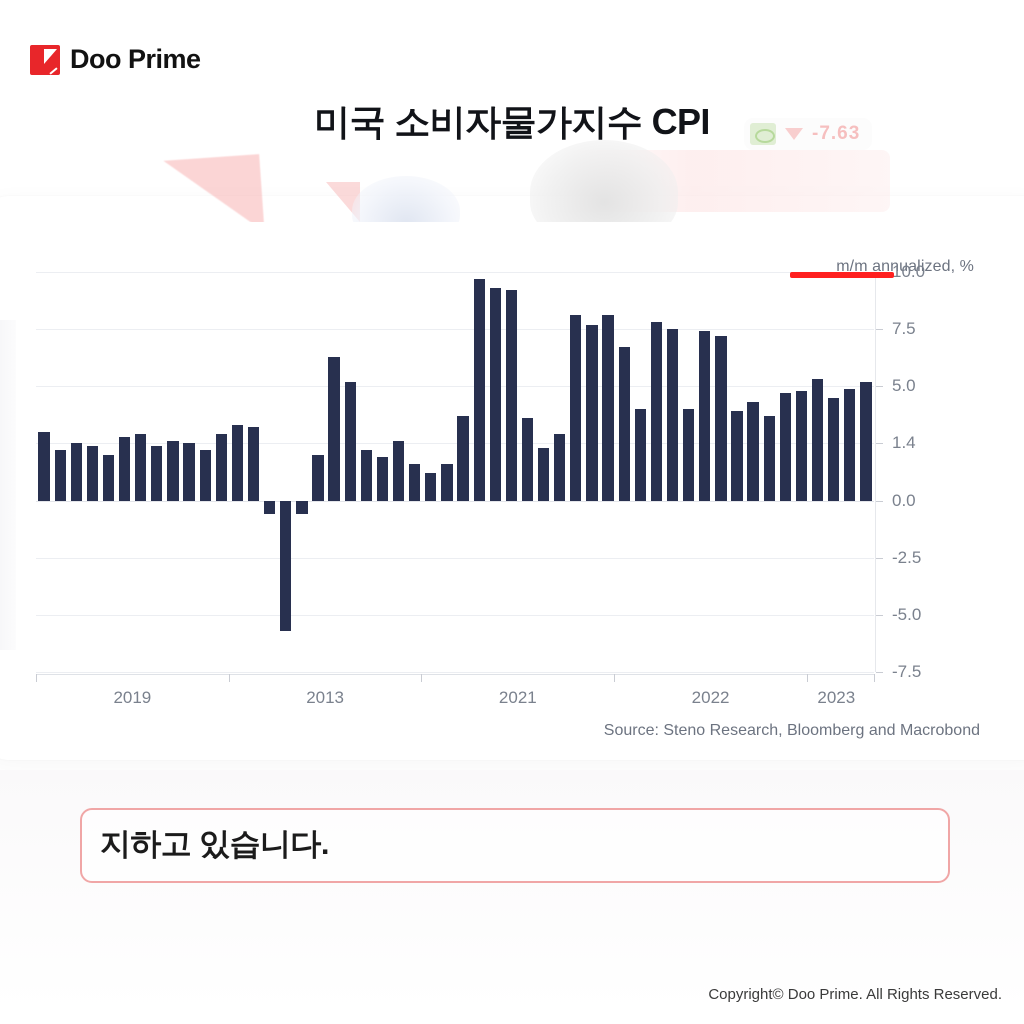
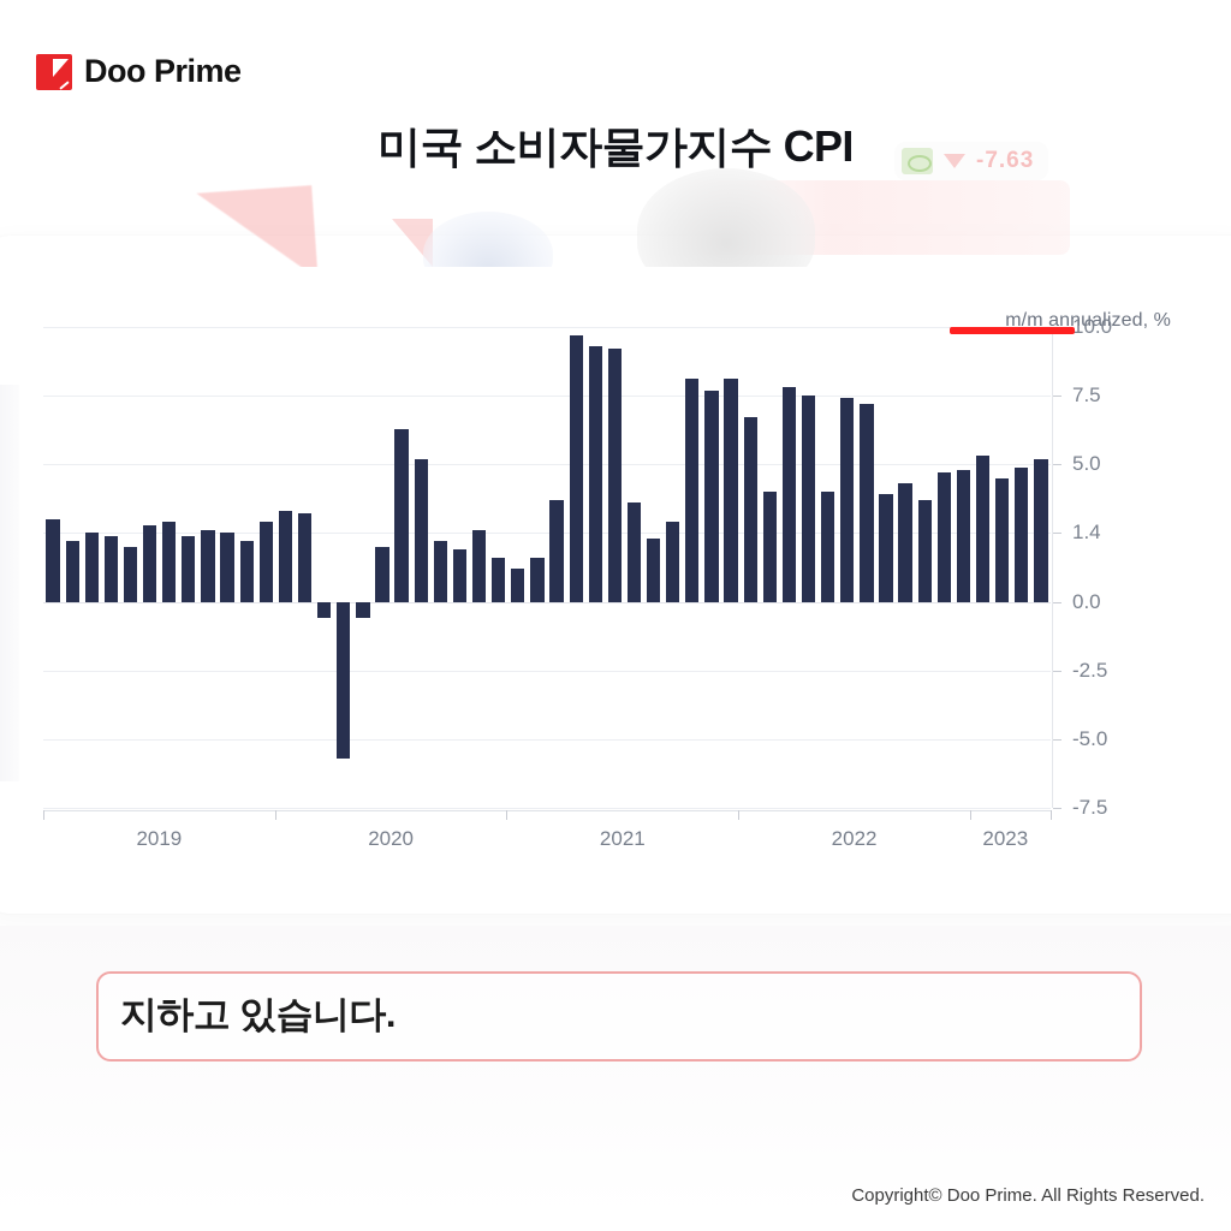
  Doo Prime
  미국 소비자물가지수 CPI
  -7.63
  m/m annualized, %
  10.0
  7.5
  5.0
  1.4
  0.0
  -2.5
  -5.0
  -7.5
  2019
- 2013
+ 2020
  2021
  2022
  2023
- Source: Steno Research, Bloomberg and Macrobond
  지하고 있습니다.
  Copyright© Doo Prime. All Rights Reserved.
